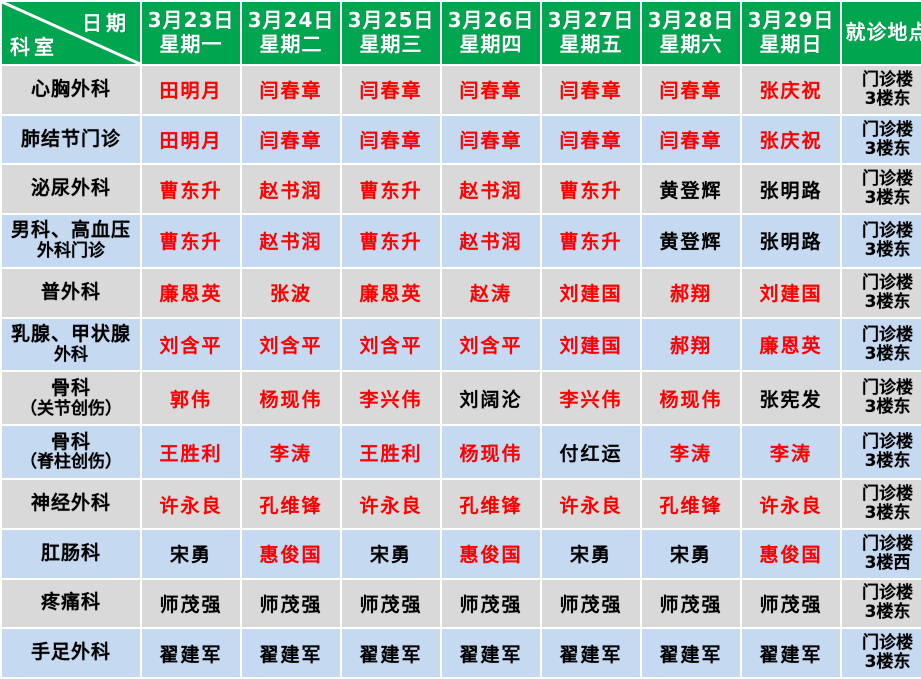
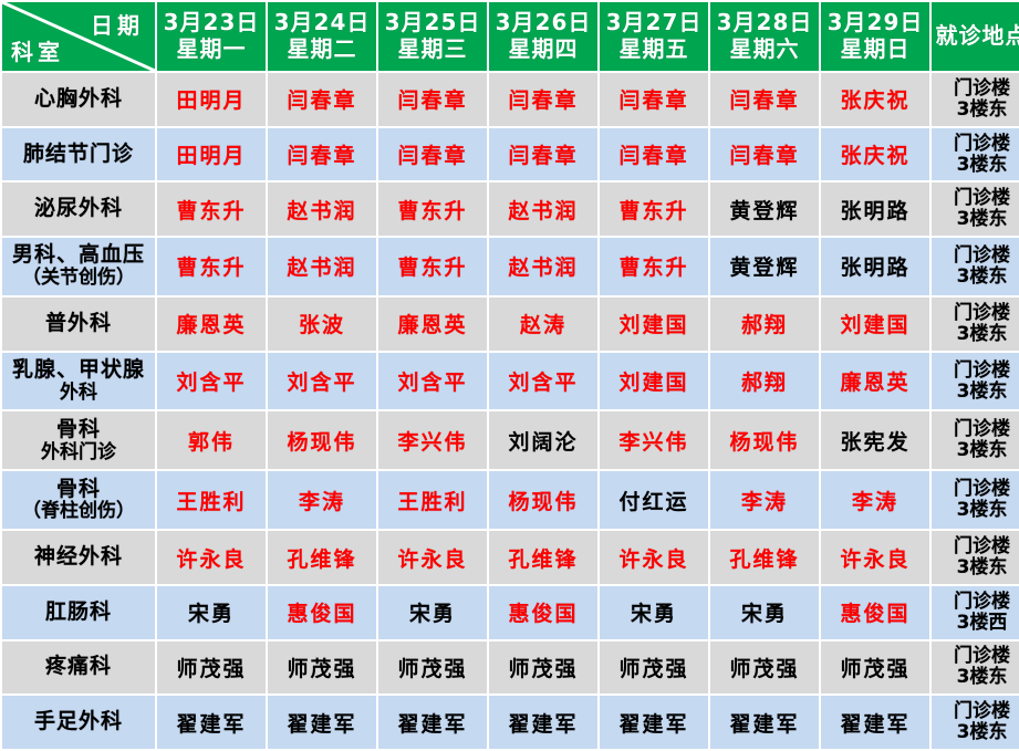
  日期 科室	3月23日星期一	3月24日星期二	3月25日星期三	3月26日星期四	3月27日星期五	3月28日星期六	3月29日星期日	就诊地点
  心胸外科	田明月	闫春章	闫春章	闫春章	闫春章	闫春章	张庆祝	门诊楼 3楼东
  肺结节门诊	田明月	闫春章	闫春章	闫春章	闫春章	闫春章	张庆祝	门诊楼 3楼东
  泌尿外科	曹东升	赵书润	曹东升	赵书润	曹东升	黄登辉	张明路	门诊楼 3楼东
- 男科、高血压外科门诊	曹东升	赵书润	曹东升	赵书润	曹东升	黄登辉	张明路	门诊楼 3楼东
+ 男科、高血压（关节创伤）	曹东升	赵书润	曹东升	赵书润	曹东升	黄登辉	张明路	门诊楼 3楼东
  普外科	廉恩英	张波	廉恩英	赵涛	刘建国	郝翔	刘建国	门诊楼 3楼东
  乳腺、甲状腺外科	刘含平	刘含平	刘含平	刘含平	刘建国	郝翔	廉恩英	门诊楼 3楼东
- 骨科（关节创伤）	郭伟	杨现伟	李兴伟	刘阔沦	李兴伟	杨现伟	张宪发	门诊楼 3楼东
+ 骨科外科门诊	郭伟	杨现伟	李兴伟	刘阔沦	李兴伟	杨现伟	张宪发	门诊楼 3楼东
  骨科（脊柱创伤）	王胜利	李涛	王胜利	杨现伟	付红运	李涛	李涛	门诊楼 3楼东
  神经外科	许永良	孔维锋	许永良	孔维锋	许永良	孔维锋	许永良	门诊楼 3楼东
  肛肠科	宋勇	惠俊国	宋勇	惠俊国	宋勇	宋勇	惠俊国	门诊楼 3楼西
  疼痛科	师茂强	师茂强	师茂强	师茂强	师茂强	师茂强	师茂强	门诊楼 3楼东
  手足外科	翟建军	翟建军	翟建军	翟建军	翟建军	翟建军	翟建军	门诊楼 3楼东
